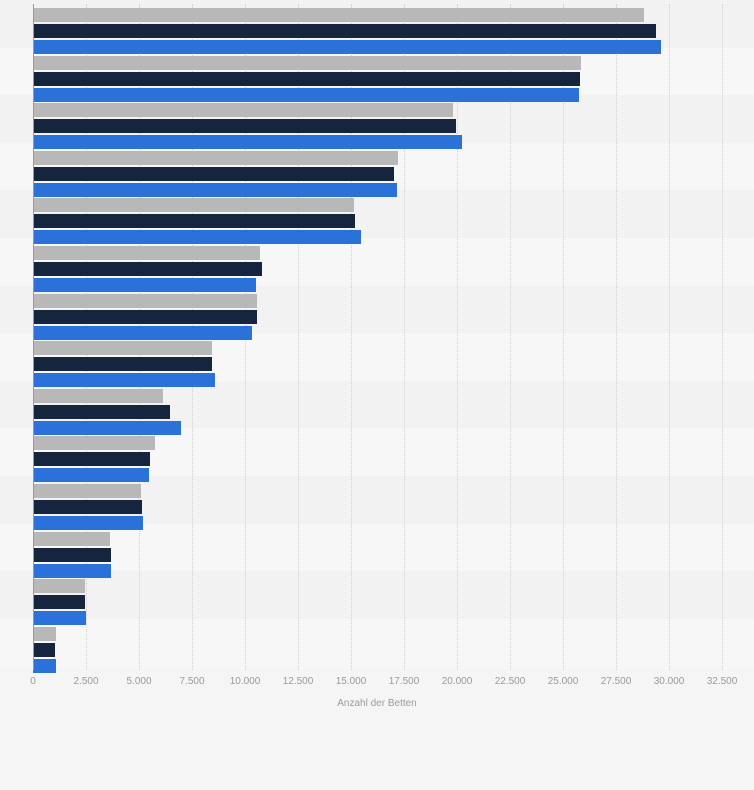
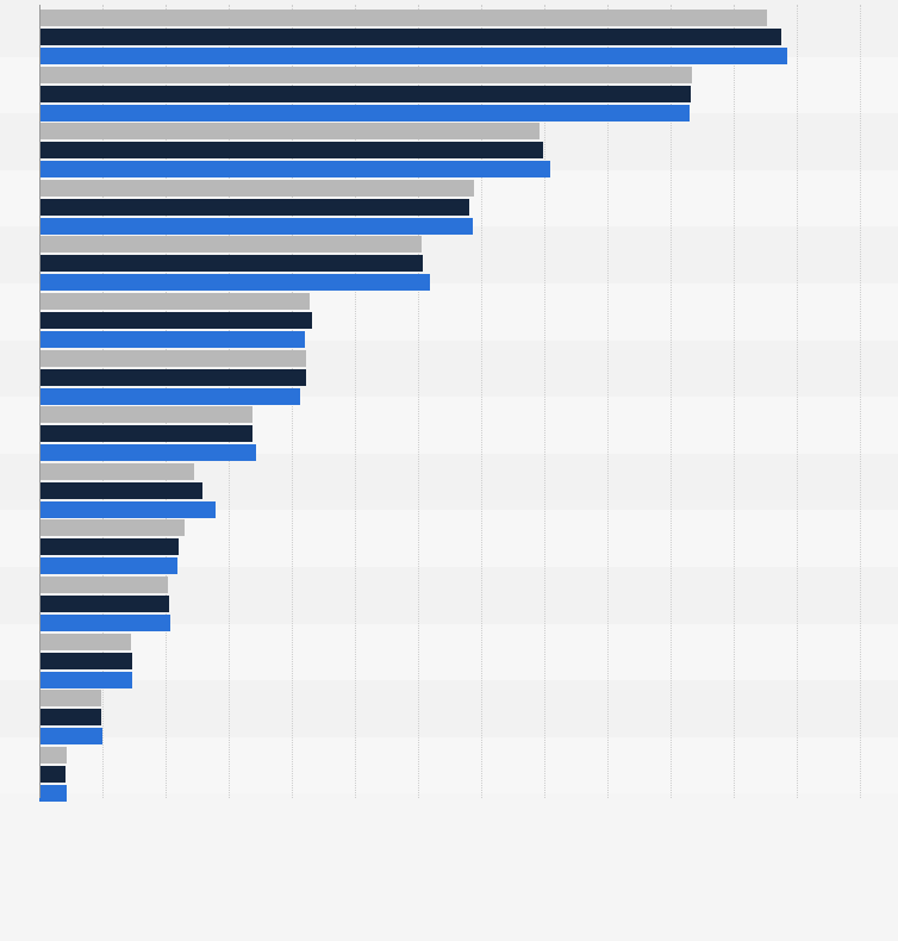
- 0
- 2.500
- 5.000
- 7.500
- 10.000
- 12.500
- 15.000
- 17.500
- 20.000
- 22.500
- 25.000
- 27.500
- 30.000
- 32.500
- Anzahl der Betten
